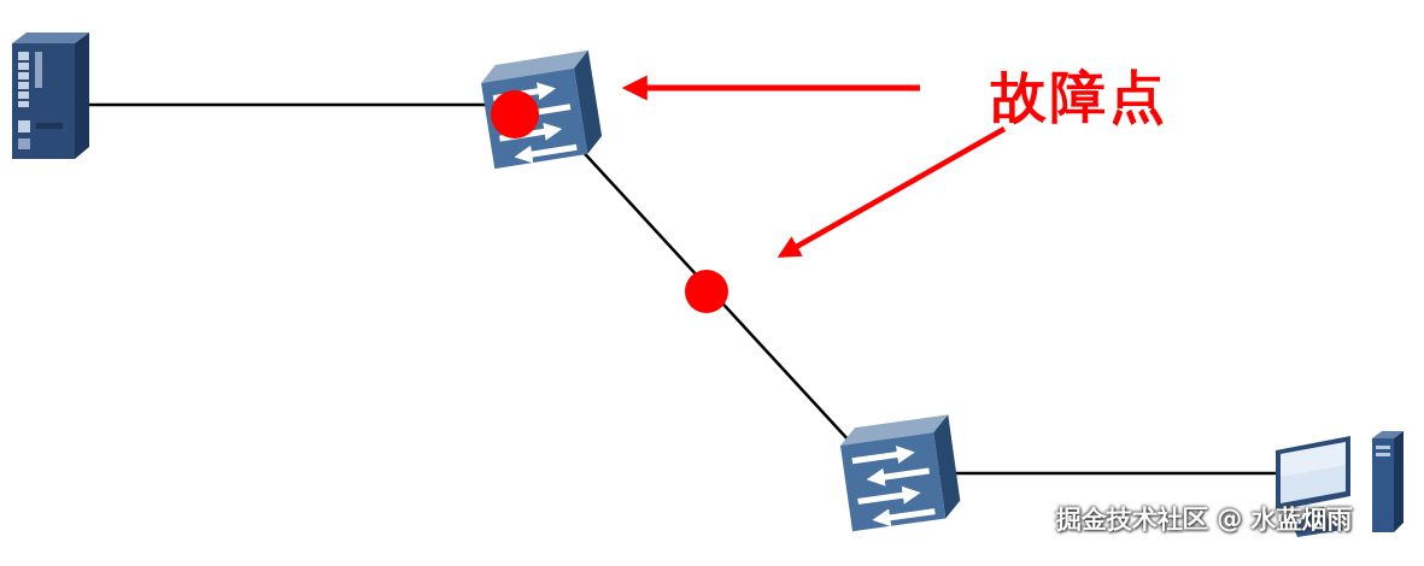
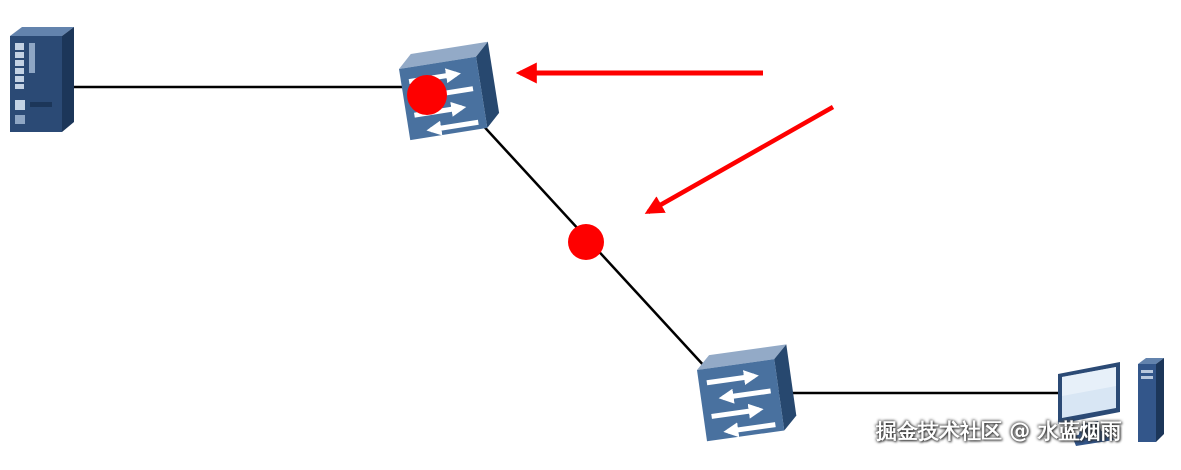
- 故障点
  掘金技术社区 @ 水蓝烟雨
